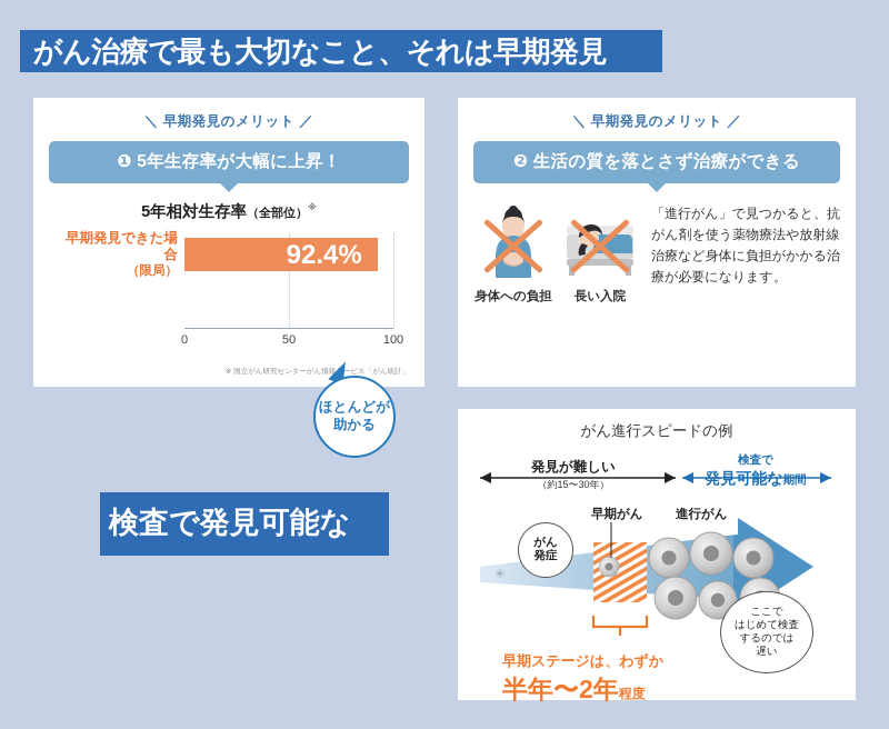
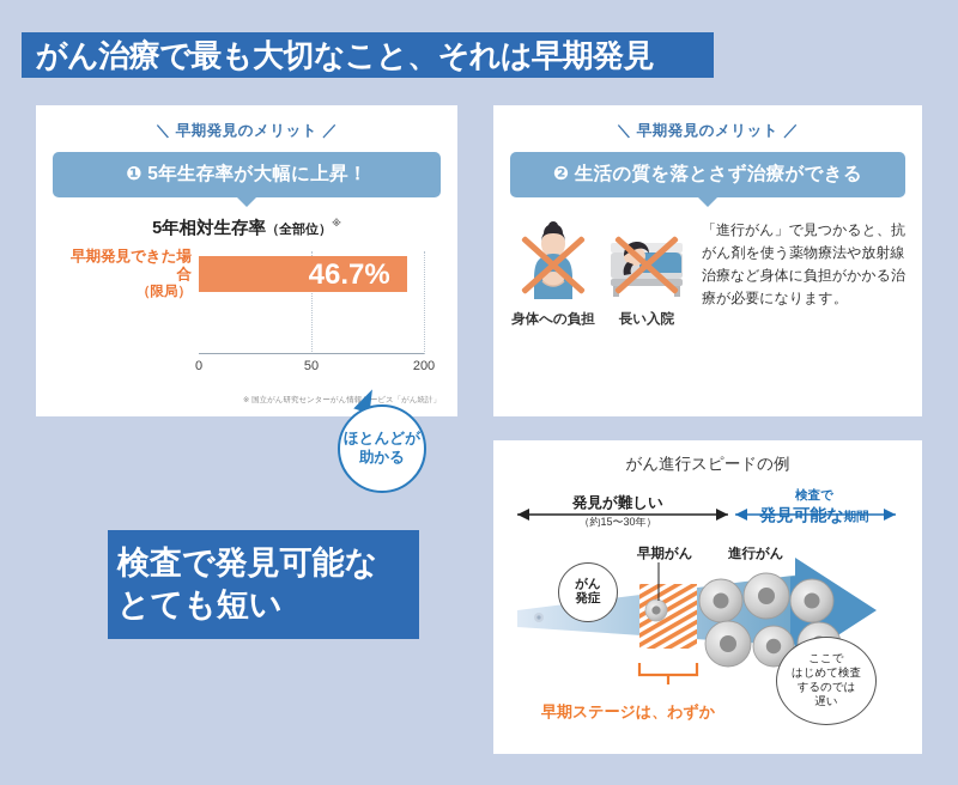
  がん治療で最も大切なこと、それは早期発見
  ＼ 早期発見のメリット ／
  ❶ 5年生存率が大幅に上昇！
  5年相対生存率（全部位）※
  早期発見できた場合
  （限局）
- 92.4%
+ 46.7%
  0
  50
- 100
+ 200
  ほとんどが
  助かる
  ＼ 早期発見のメリット ／
  ❷ 生活の質を落とさず治療ができる
  身体への負担
  長い入院
  「進行がん」で見つかると、抗がん剤を使う薬物療法や放射線治療など身体に負担がかかる治療が必要になります。
  がん進行スピードの例
  発見が難しい
  （約15〜30年）
  検査で
  発見可能な期間
  早期がん
  進行がん
  がん
  発症
  ここで
  はじめて検査
  するのでは
  遅い
  早期ステージは、わずか
- 半年〜2年程度
  検査で発見可能な
+ とても短い
